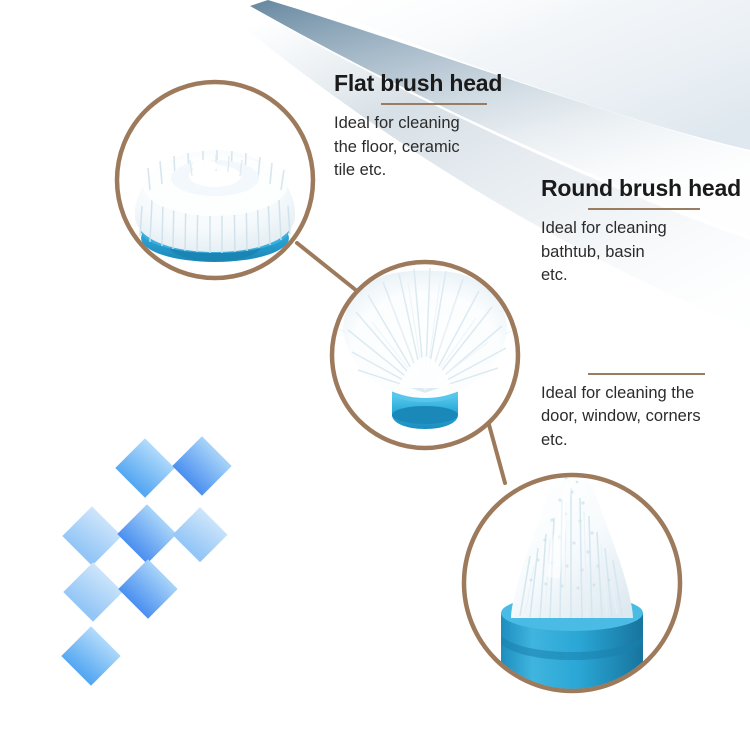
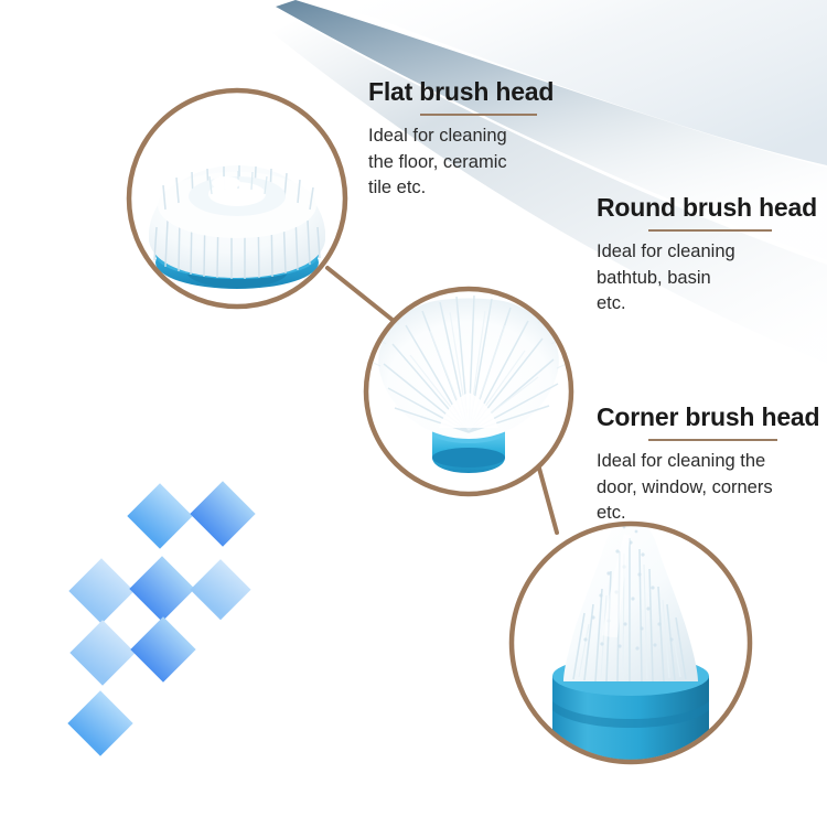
  Flat brush head
  Ideal for cleaning
  the floor, ceramic
  tile etc.
  Round brush head
  Ideal for cleaning
  bathtub, basin
  etc.
+ Corner brush head
  Ideal for cleaning the
  door, window, corners
  etc.
